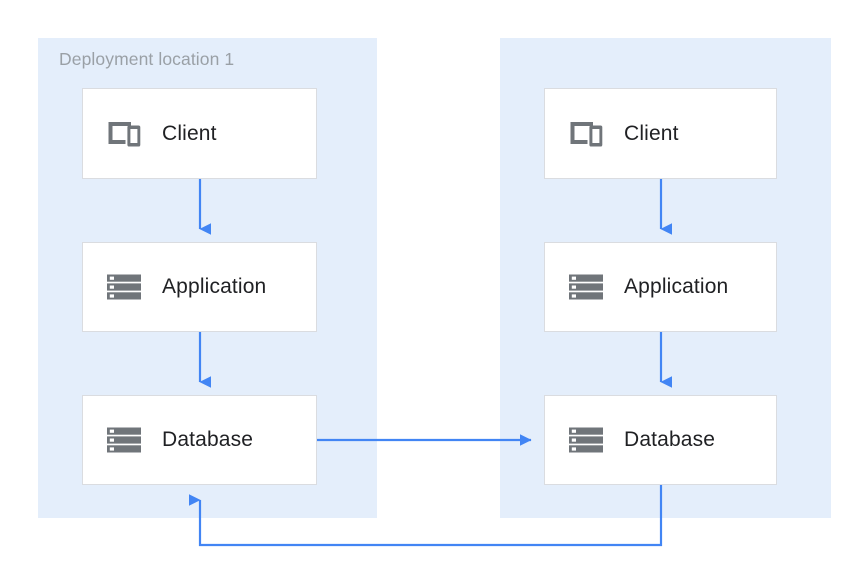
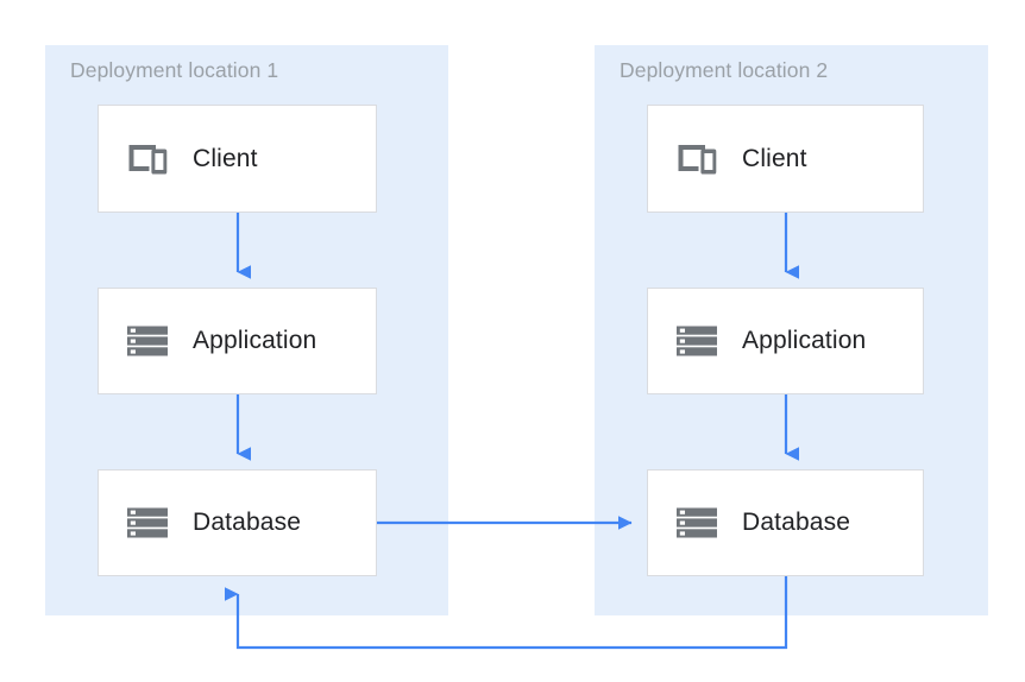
  Deployment location 1
+ Deployment location 2
  Client
  Application
  Database
  Client
  Application
  Database
